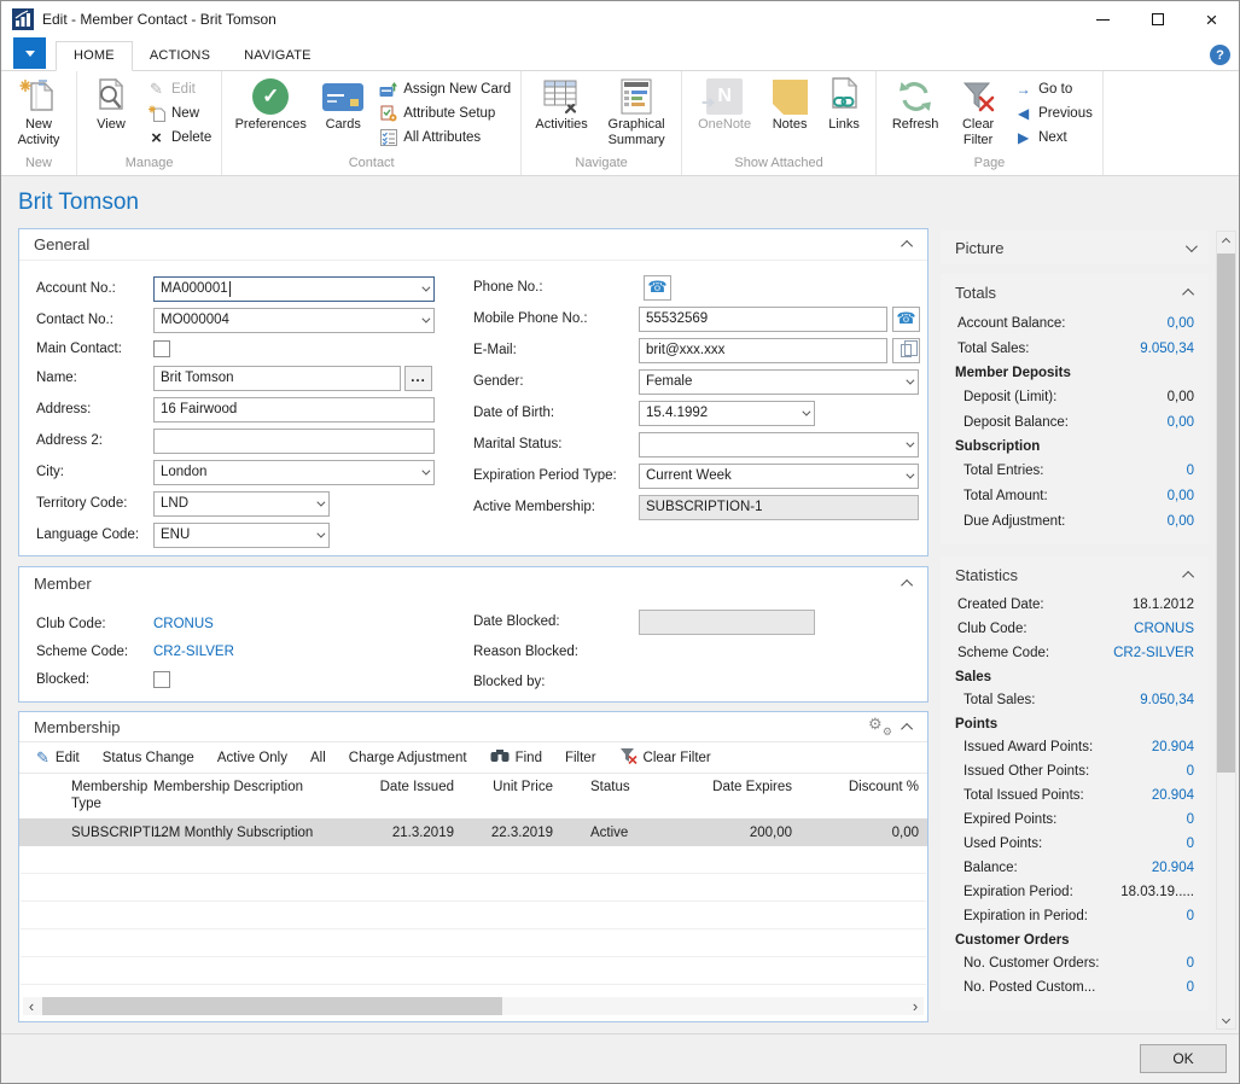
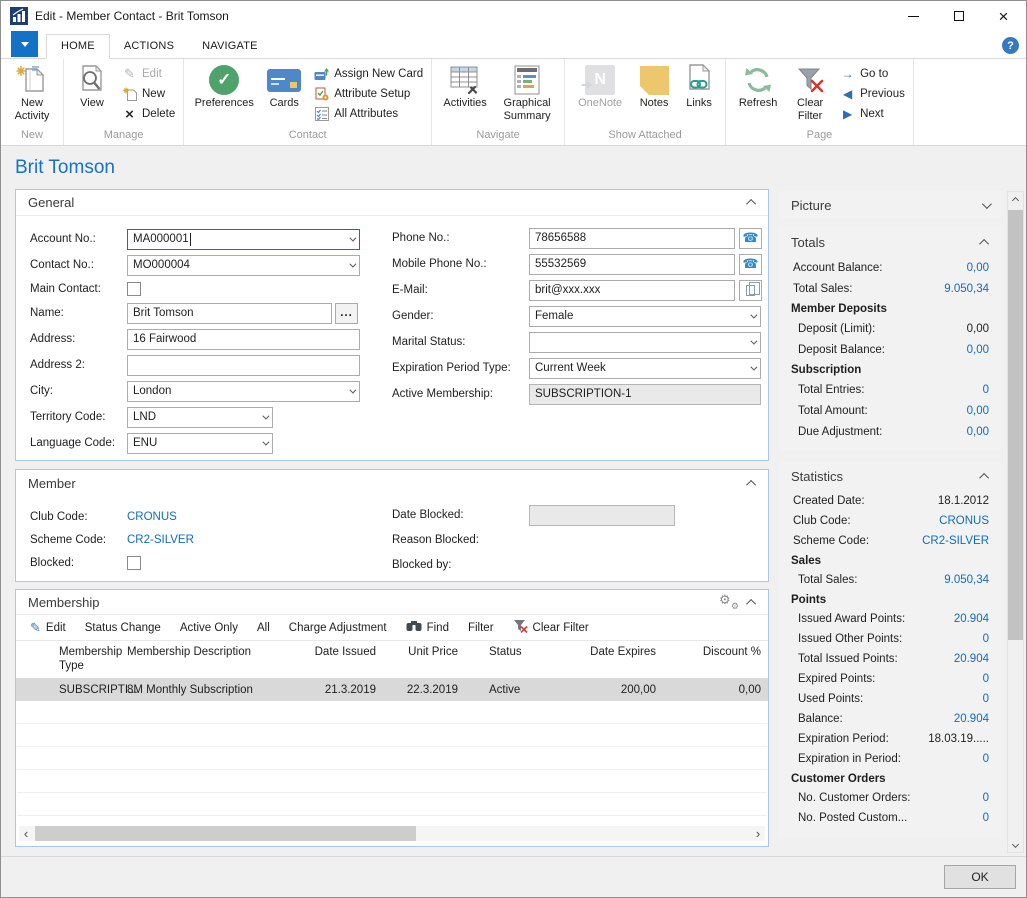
  Edit - Member Contact - Brit Tomson
  ×
  HOME
  ACTIONS
  NAVIGATE
  ?
  New Activity
  New
  View
  ✎
  Edit
  New
  ×
  Delete
  Manage
  ✓
  Preferences
  Cards
  Assign New Card
  Attribute Setup
  All Attributes
  Contact
  Activities
  Graphical Summary
  Navigate
  N
  ➔
  OneNote
  Notes
  Links
  Show Attached
  Refresh
  Clear Filter
  →
  Go to
  ◀
  Previous
  ▶
  Next
  Page
  Brit Tomson
  General
  Account No.:
  MA000001
  Contact No.:
  MO000004
  Main Contact:
  Name:
  Brit Tomson
  ...
  Address:
  16 Fairwood
  Address 2:
  City:
  London
  Territory Code:
  LND
  Language Code:
  ENU
  Phone No.:
+ 78656588
  ☎
  Mobile Phone No.:
  55532569
  ☎
  E-Mail:
  brit@xxx.xxx
  Gender:
  Female
- Date of Birth:
- 15.4.1992
  Marital Status:
  Expiration Period Type:
  Current Week
  Active Membership:
  SUBSCRIPTION-1
  Member
  Club Code:
  CRONUS
  Scheme Code:
  CR2-SILVER
  Blocked:
  Date Blocked:
  Reason Blocked:
  Blocked by:
  Membership
  ⚙
  ⚙
  ✎
  Edit
  Status Change
  Active Only
  All
  Charge Adjustment
  Find
  Filter
  Clear Filter
  Membership Type
  Membership Description
  Date Issued
  Unit Price
  Status
  Date Expires
  Discount %
  SUBSCRIPTI
- 12M Monthly Subscription
+ 8M Monthly Subscription
  21.3.2019
  22.3.2019
  Active
  200,00
  0,00
  ‹
  ›
  Picture
  Totals
  Account Balance:
  0,00
  Total Sales:
  9.050,34
  Member Deposits
  Deposit (Limit):
  0,00
  Deposit Balance:
  0,00
  Subscription
  Total Entries:
  0
  Total Amount:
  0,00
  Due Adjustment:
  0,00
  Statistics
  Created Date:
  18.1.2012
  Club Code:
  CRONUS
  Scheme Code:
  CR2-SILVER
  Sales
  Total Sales:
  9.050,34
  Points
  Issued Award Points:
  20.904
  Issued Other Points:
  0
  Total Issued Points:
  20.904
  Expired Points:
  0
  Used Points:
  0
  Balance:
  20.904
  Expiration Period:
  18.03.19.....
  Expiration in Period:
  0
  Customer Orders
  No. Customer Orders:
  0
  No. Posted Custom...
  0
  OK
